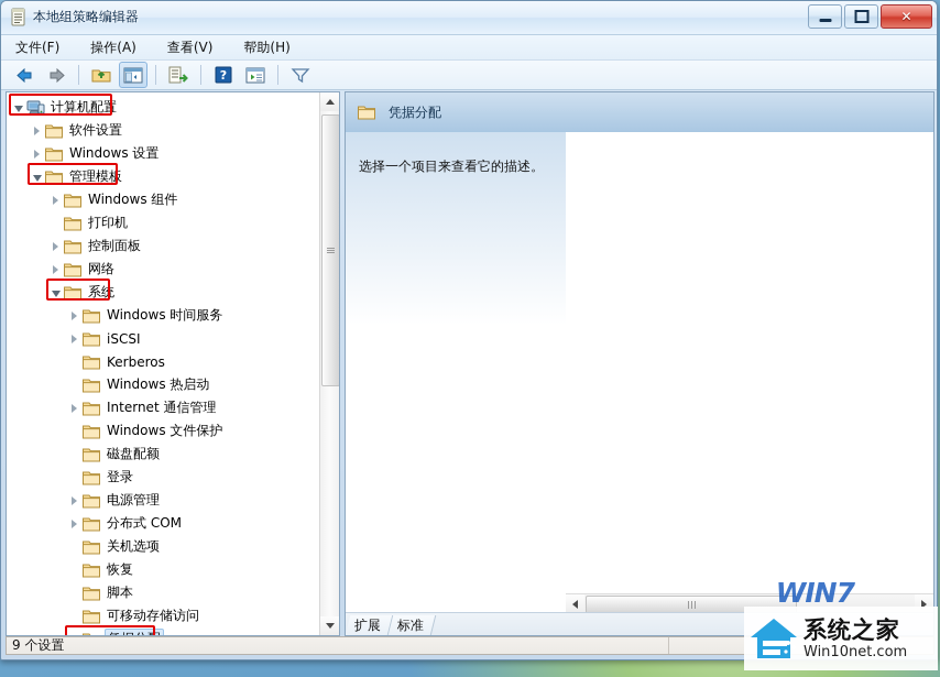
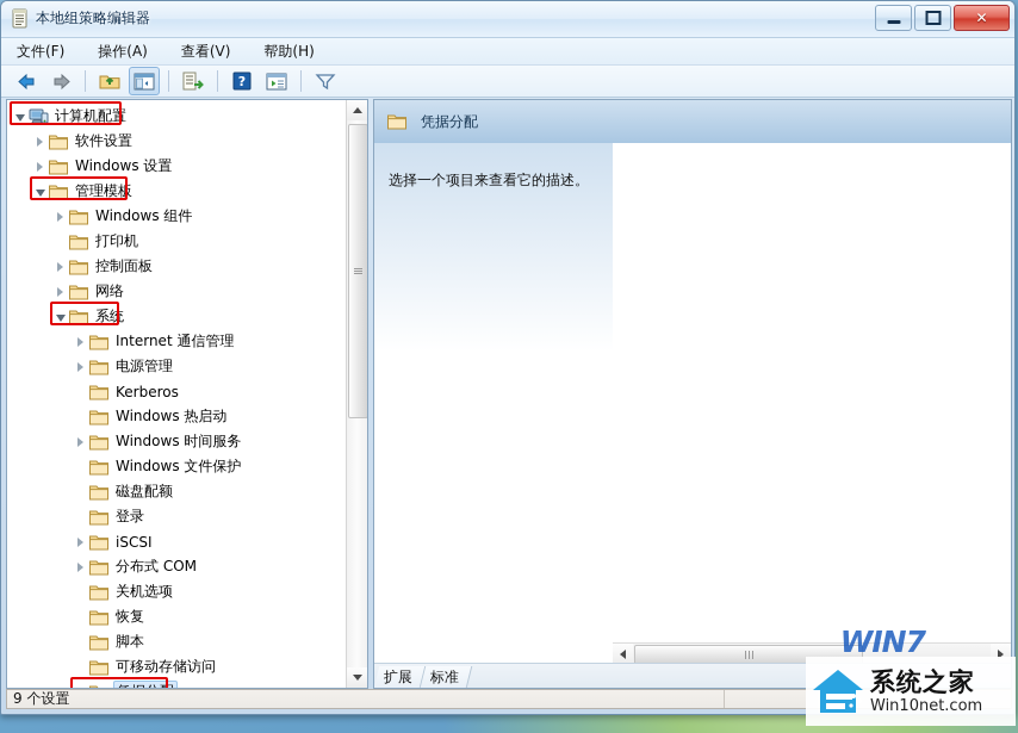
  本地组策略编辑器
  ✕
  文件(F)
  操作(A)
  查看(V)
  帮助(H)
  ?
  计算机配置
  软件设置
  Windows 设置
  管理模板
  Windows 组件
  打印机
  控制面板
  网络
  系统
- Windows 时间服务
+ Internet 通信管理
- iSCSI
+ 电源管理
  Kerberos
  Windows 热启动
- Internet 通信管理
+ Windows 时间服务
  Windows 文件保护
  磁盘配额
  登录
- 电源管理
+ iSCSI
  分布式 COM
  关机选项
  恢复
  脚本
  可移动存储访问
  凭据分配
  选择一个项目来查看它的描述。
  9 个设置
  WIN7
  系统之家
  Win10net.com
